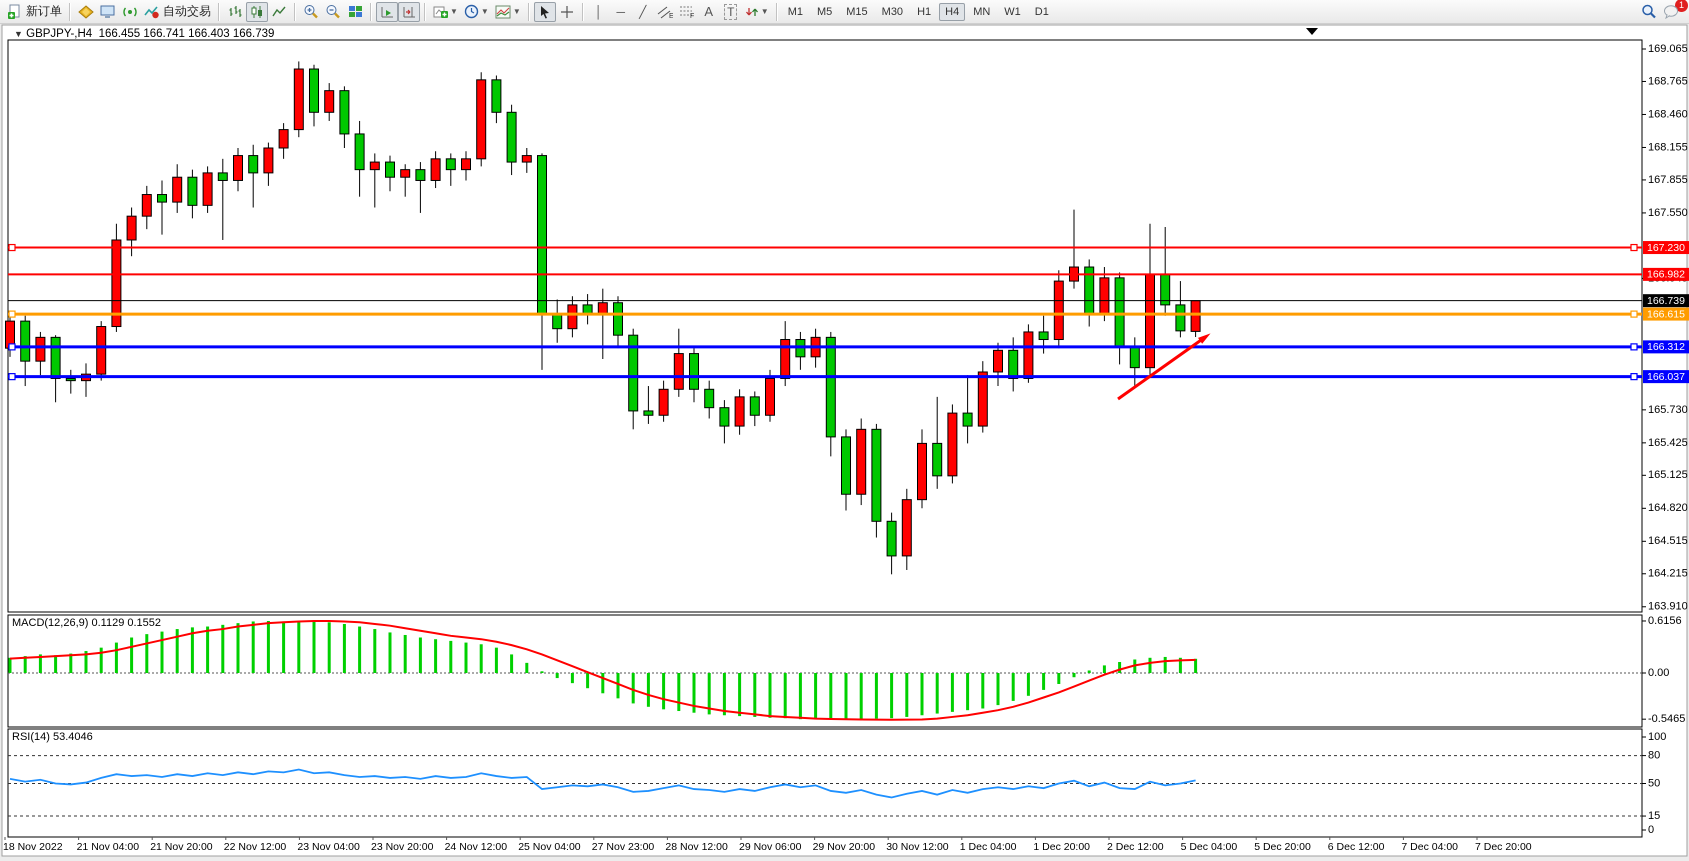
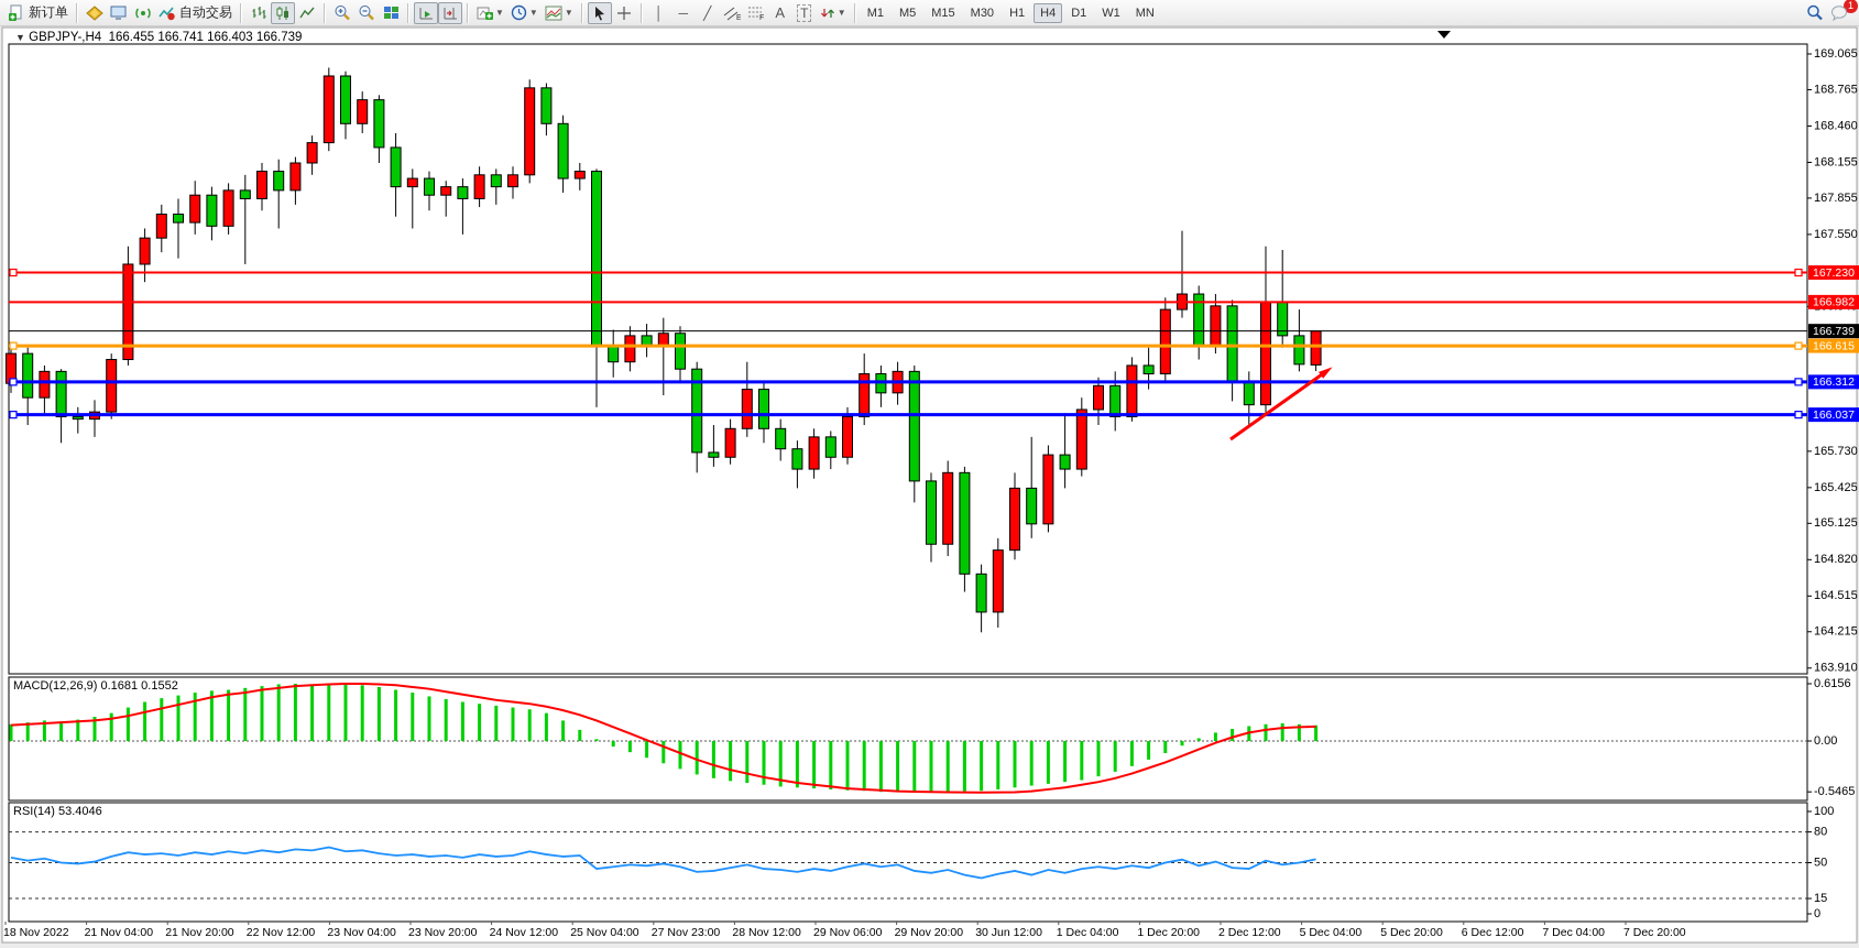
  新订单
  自动交易
  ▼
  ▼
  ▼
  │
  ─
  ╱
  A
  T
  ▼
  M1
  M5
  M15
  M30
  H1
  H4
- MN
+ D1
  W1
- D1
+ MN
  1
  169.065
  168.765
  168.460
  168.155
  167.855
  167.550
  165.730
  165.425
  165.125
  164.820
  164.515
  164.215
  163.910
  167.230
  166.982
  166.739
  166.615
  166.312
  166.037
  0.6156
  0.00
  -0.5465
  100
  80
  50
  15
  0
  18 Nov 2022
  21 Nov 04:00
  21 Nov 20:00
  22 Nov 12:00
  23 Nov 04:00
  23 Nov 20:00
  24 Nov 12:00
  25 Nov 04:00
  27 Nov 23:00
  28 Nov 12:00
  29 Nov 06:00
  29 Nov 20:00
- 30 Nov 12:00
+ 30 Jun 12:00
  1 Dec 04:00
  1 Dec 20:00
  2 Dec 12:00
  5 Dec 04:00
  5 Dec 20:00
  6 Dec 12:00
  7 Dec 04:00
  7 Dec 20:00
  ▼ GBPJPY-,H4 166.455 166.741 166.403 166.739
- MACD(12,26,9) 0.1129 0.1552
+ MACD(12,26,9) 0.1681 0.1552
  RSI(14) 53.4046
